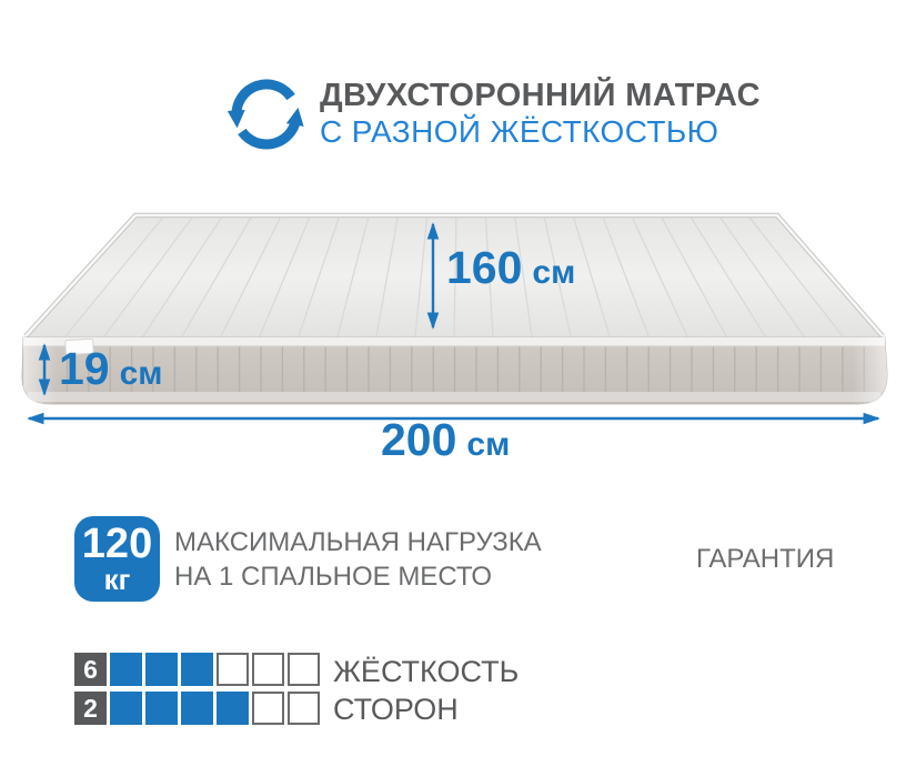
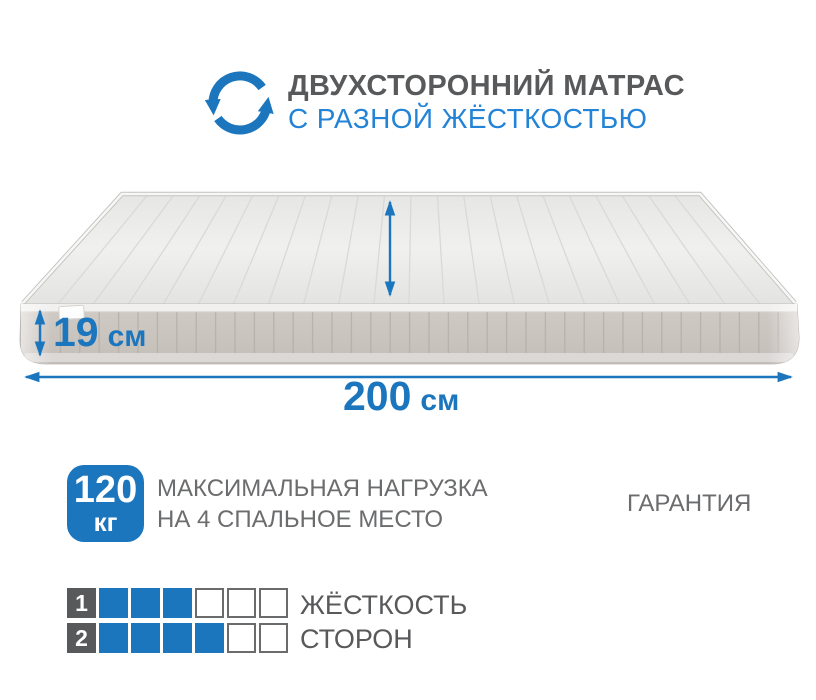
  ДВУХСТОРОННИЙ МАТРАС
  С РАЗНОЙ ЖЁСТКОСТЬЮ
- 160 см
  19 см
  200 см
  120
  кг
  МАКСИМАЛЬНАЯ НАГРУЗКА
- НА 1 СПАЛЬНОЕ МЕСТО
+ НА 4 СПАЛЬНОЕ МЕСТО
  ГАРАНТИЯ
- 6
+ 1
  2
  ЖЁСТКОСТЬ
  СТОРОН
